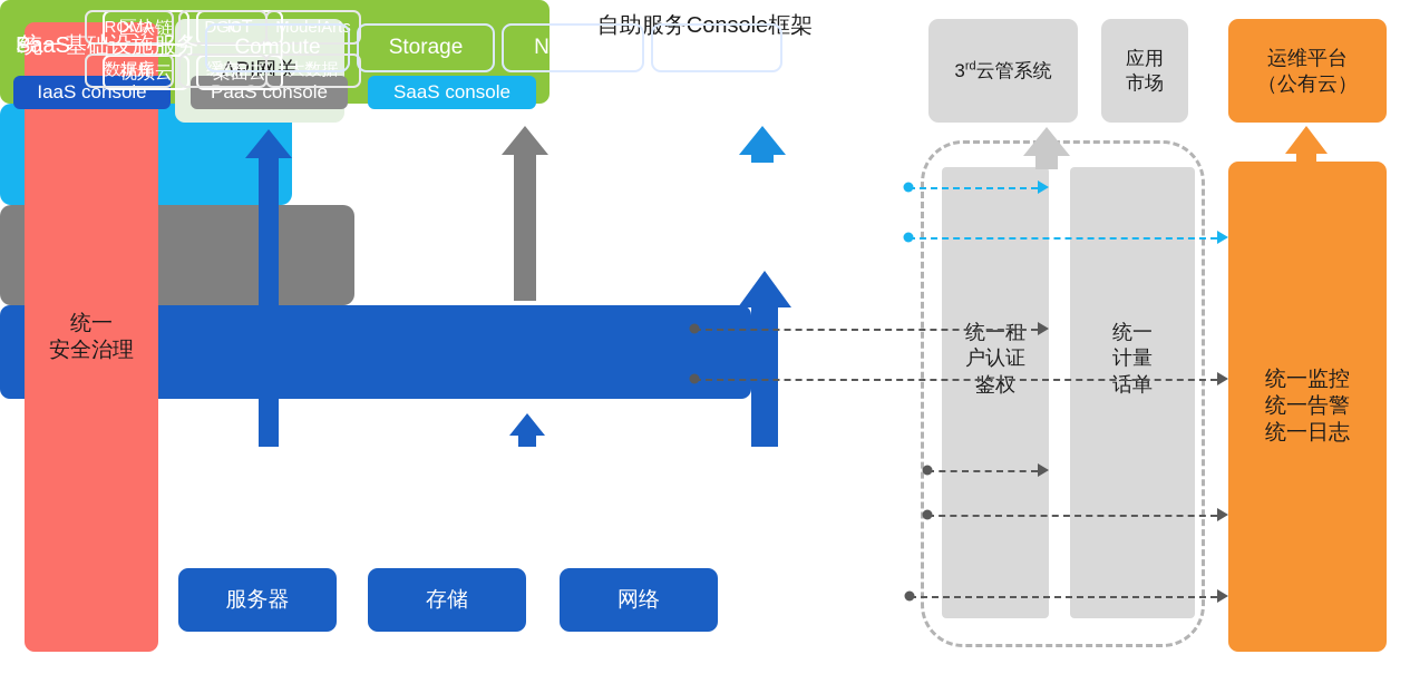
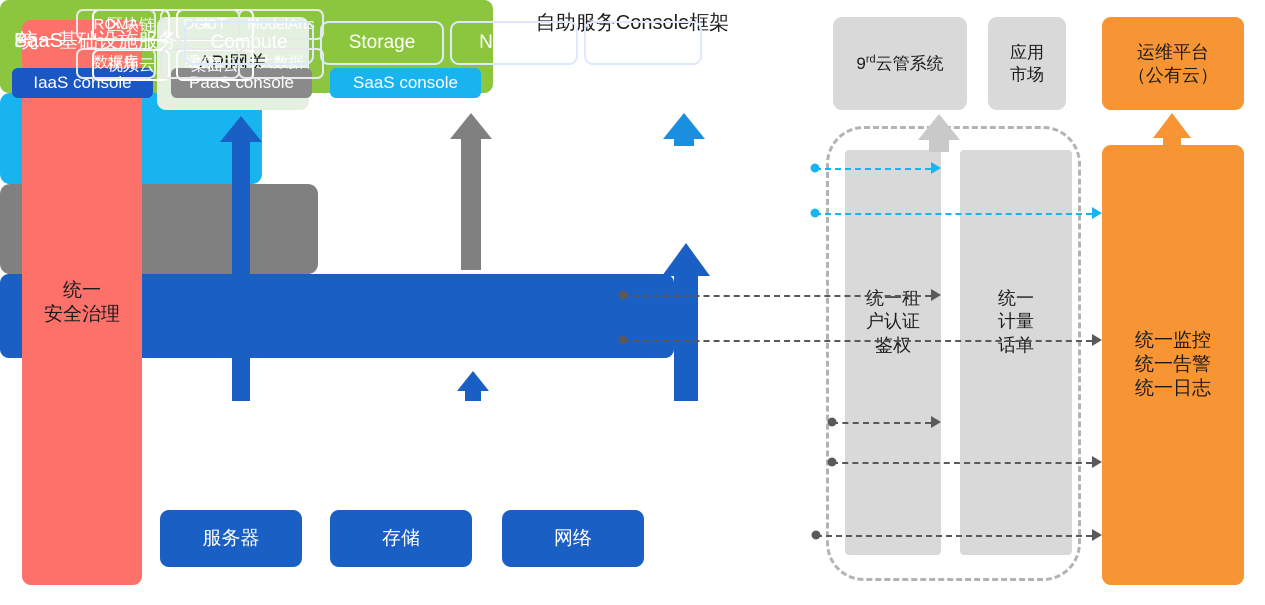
  统一
  安全治理
  API网关
  自助服务Console框架
  IaaS console
  PaaS console
  SaaS console
- 3rd云管系统
+ 9rd云管系统
  应用
  市场
  运维平台
  （公有云）
  统一监控
  统一告警
  统一日志
  统一租
  户认证
  鉴权
  统一
  计量
  话单
  SaaS
  区块链
  IoT
  视频云
  桌面云
  PaaS
  ROMA
  DGC
  ModelArts
  数据库
  缓存
  大数据
  统一基础设施服务
  Compute
  Storage
  Network
  服务器
  存储
  网络
